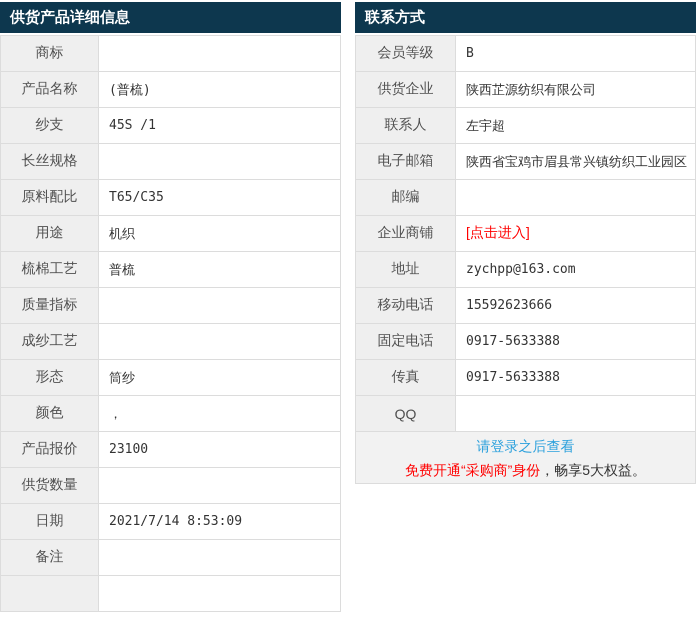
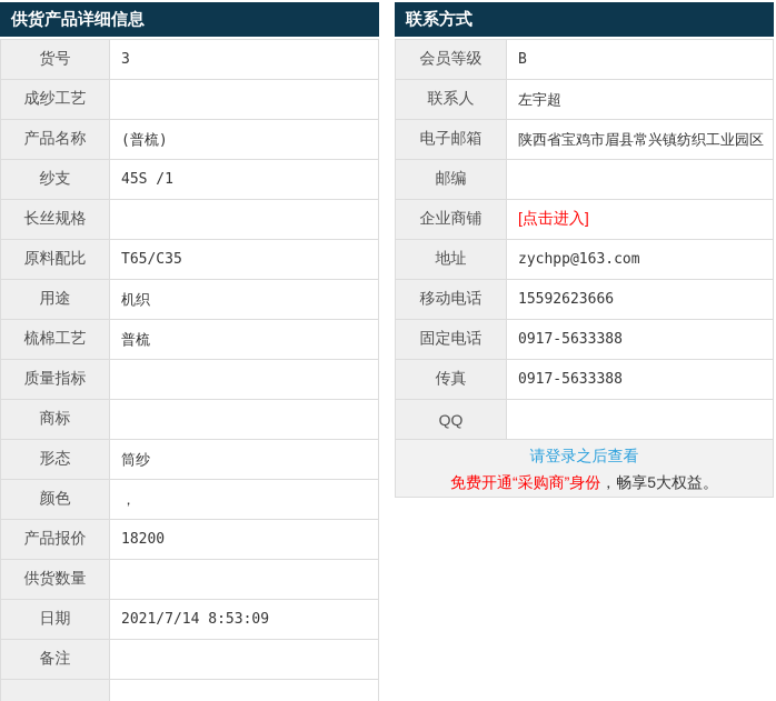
  供货产品详细信息
+ 货号	3
- 商标
+ 成纱工艺
  产品名称	(普梳)
  纱支	45S /1
  长丝规格
  原料配比	T65/C35
  用途	机织
  梳棉工艺	普梳
  质量指标
- 成纱工艺
+ 商标
  形态	筒纱
  颜色	，
- 产品报价	23100
+ 产品报价	18200
  供货数量
  日期	2021/7/14 8:53:09
  备注
  联系方式
  会员等级	B
- 供货企业	陕西芷源纺织有限公司
  联系人	左宇超
  电子邮箱	陕西省宝鸡市眉县常兴镇纺织工业园区
  邮编
  企业商铺	[点击进入]
  地址	zychpp@163.com
  移动电话	15592623666
  固定电话	0917-5633388
  传真	0917-5633388
  QQ
  请登录之后查看
  免费开通“采购商”身份，畅享5大权益。
